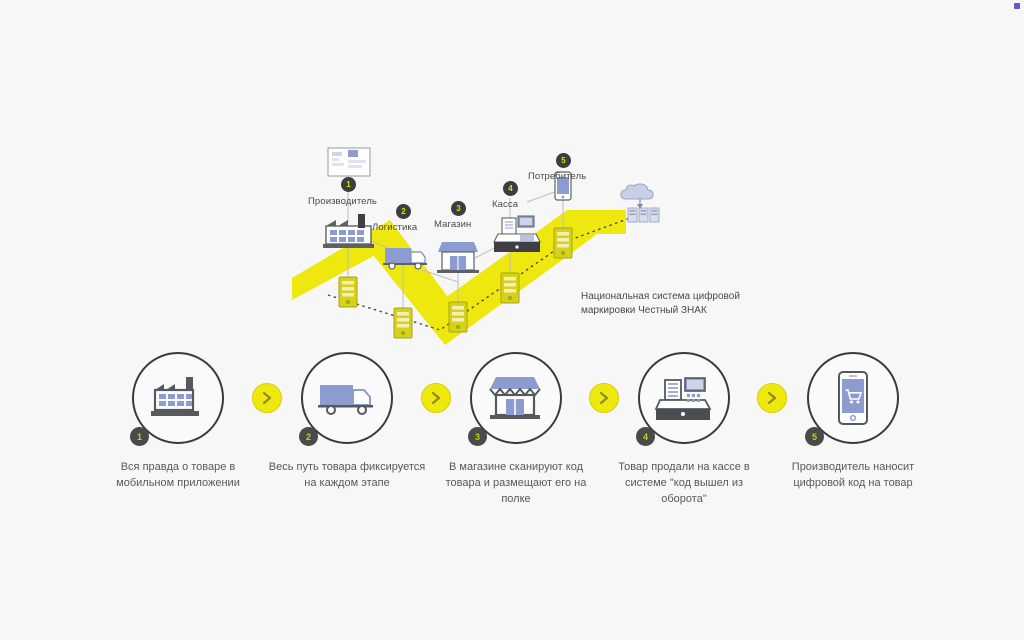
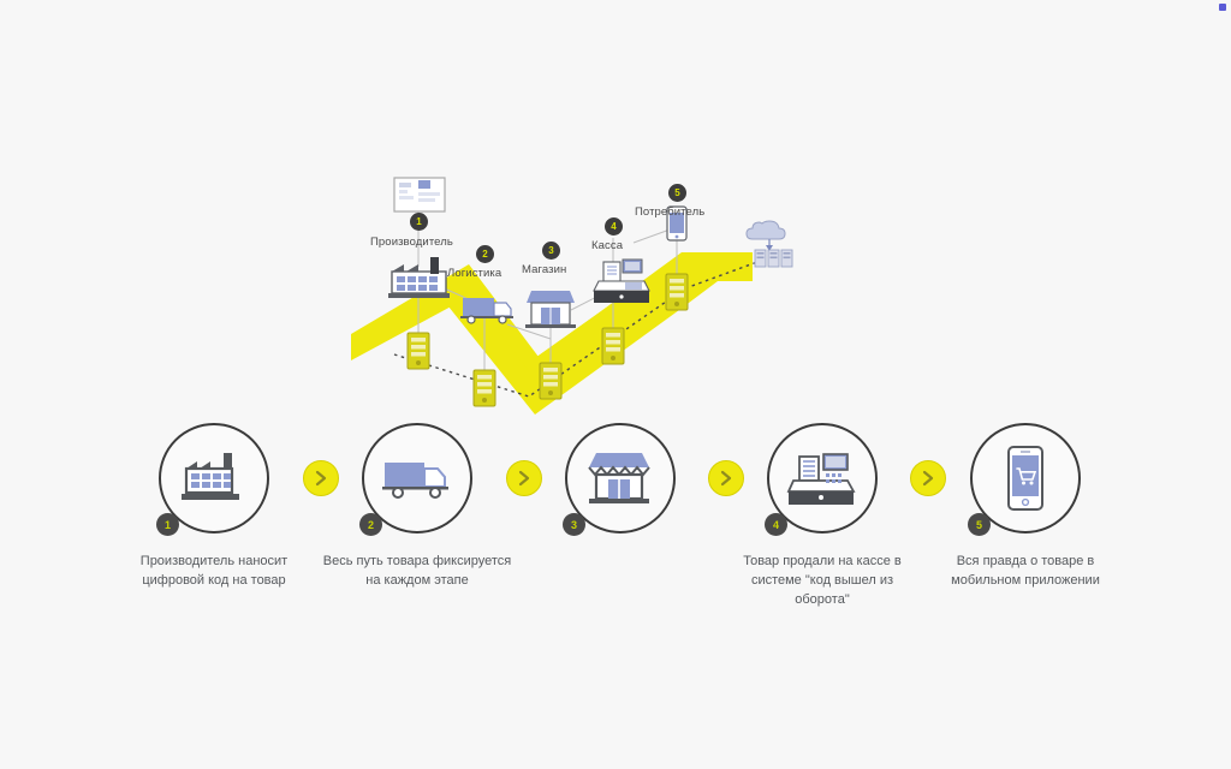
  1
  Производитель
  2
  Логистика
  3
  Магазин
  4
  Касса
  5
  Потребитель
- Национальная система цифровой
- маркировки Честный ЗНАК
  1
- Вся правда о товаре в мобильном приложении
+ Производитель наносит цифровой код на товар
  2
  Весь путь товара фиксируется на каждом этапе
  3
- В магазине сканируют код товара и размещают его на полке
  4
  Товар продали на кассе в системе "код вышел из оборота"
  5
- Производитель наносит цифровой код на товар
+ Вся правда о товаре в мобильном приложении
